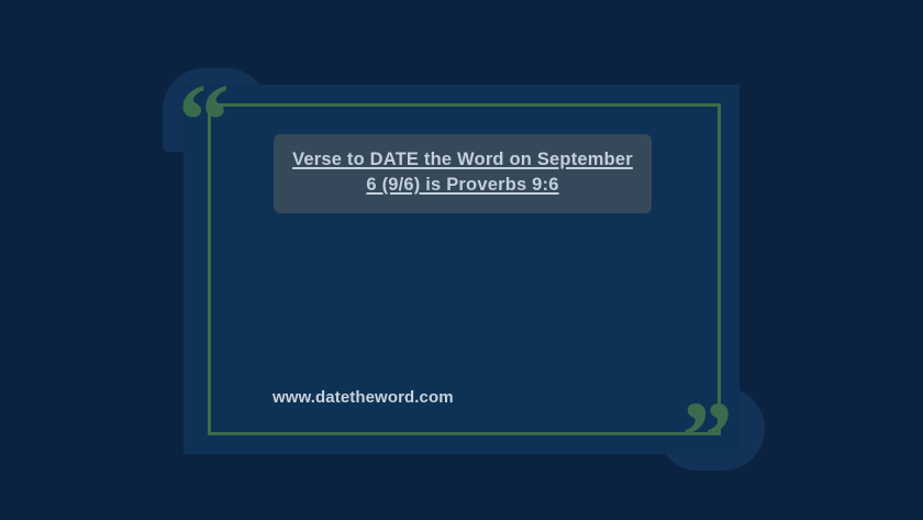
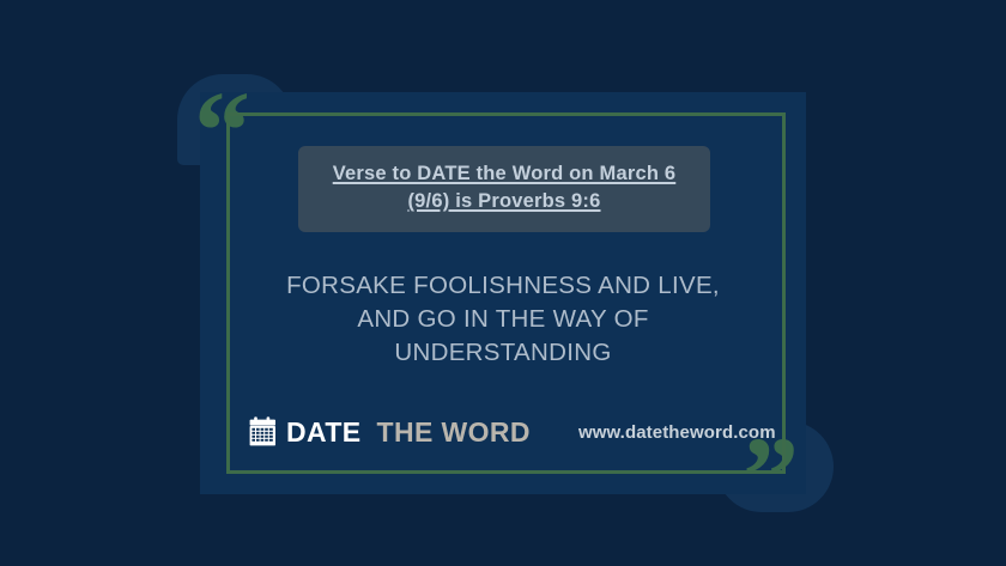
  “
  ”
- Verse to DATE the Word on September 6 (9/6) is Proverbs 9:6
+ Verse to DATE the Word on March 6 (9/6) is Proverbs 9:6
+ FORSAKE FOOLISHNESS AND LIVE, AND GO IN THE WAY OF UNDERSTANDING
+ DATE
+ THE WORD
  www.datetheword.com
